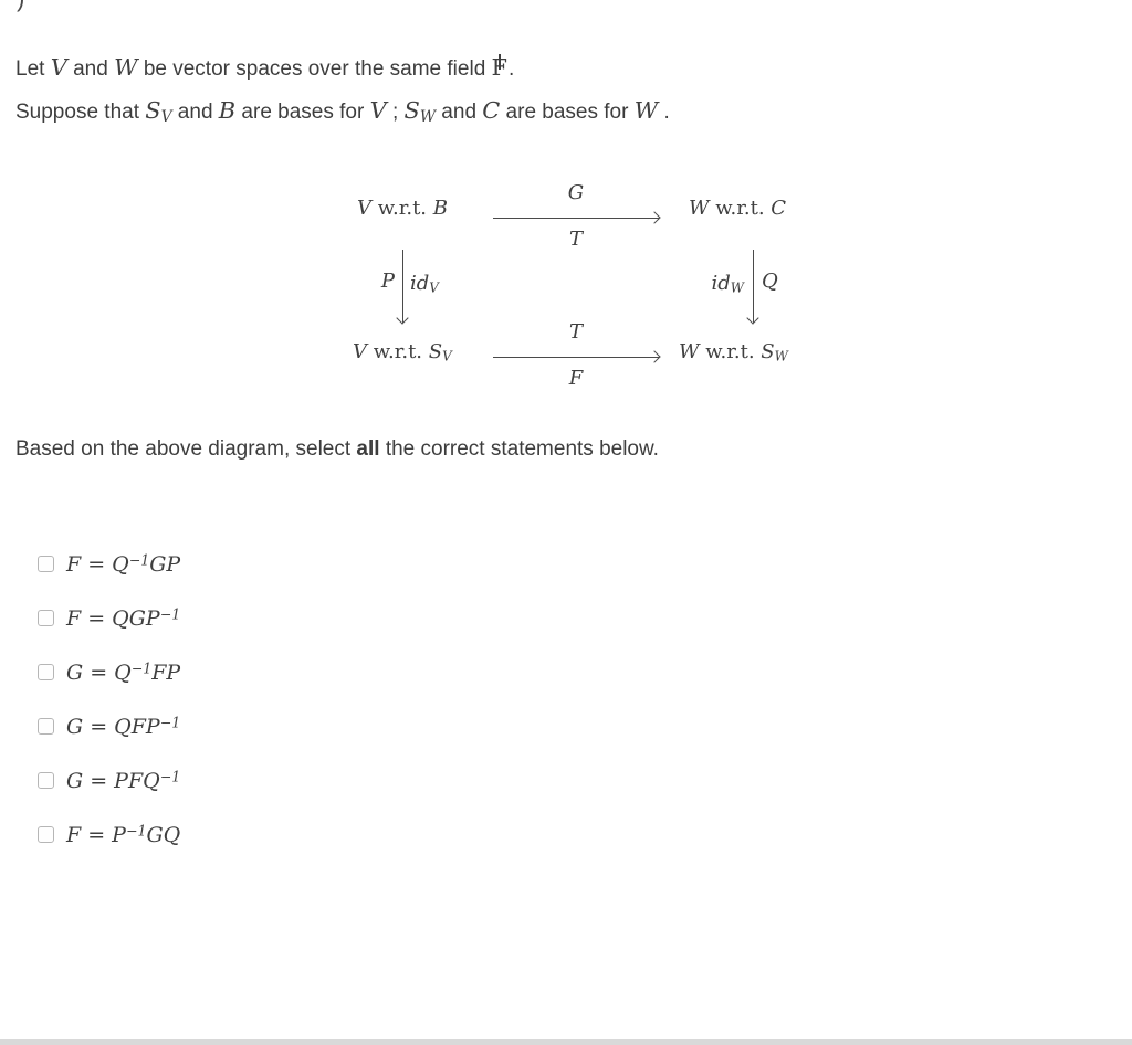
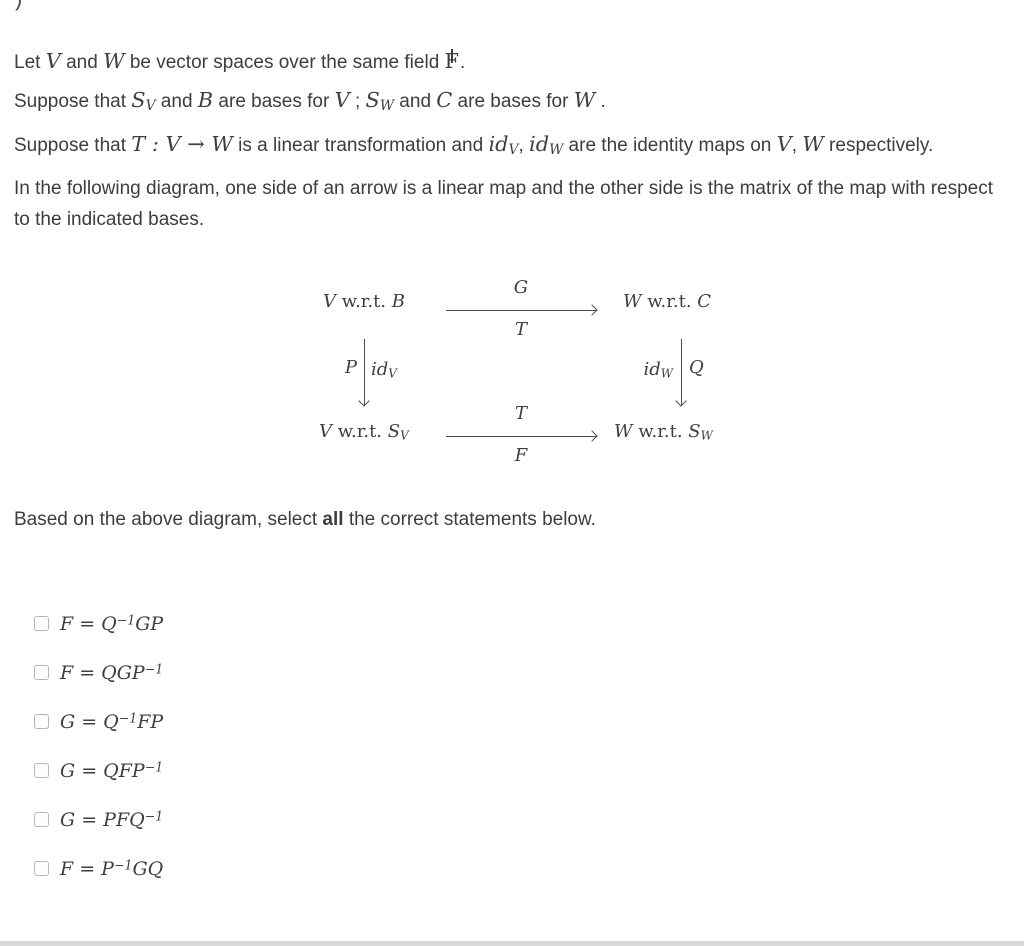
  Let V and W be vector spaces over the same field F.
  Suppose that SV and B are bases for V ; SW and C are bases for W .
+ Suppose that T : V → W is a linear transformation and idV, idW are the identity maps on V, W respectively.
+ In the following diagram, one side of an arrow is a linear map and the other side is the matrix of the map with respect to the indicated bases.
  V w.r.t. B
  W w.r.t. C
  V w.r.t. SV
  W w.r.t. SW
  G
  T
  T
  F
  P
  idV
  idW
  Q
  Based on the above diagram, select all the correct statements below.
  F = Q−1GP
  F = QGP−1
  G = Q−1FP
  G = QFP−1
  G = PFQ−1
  F = P−1GQ
